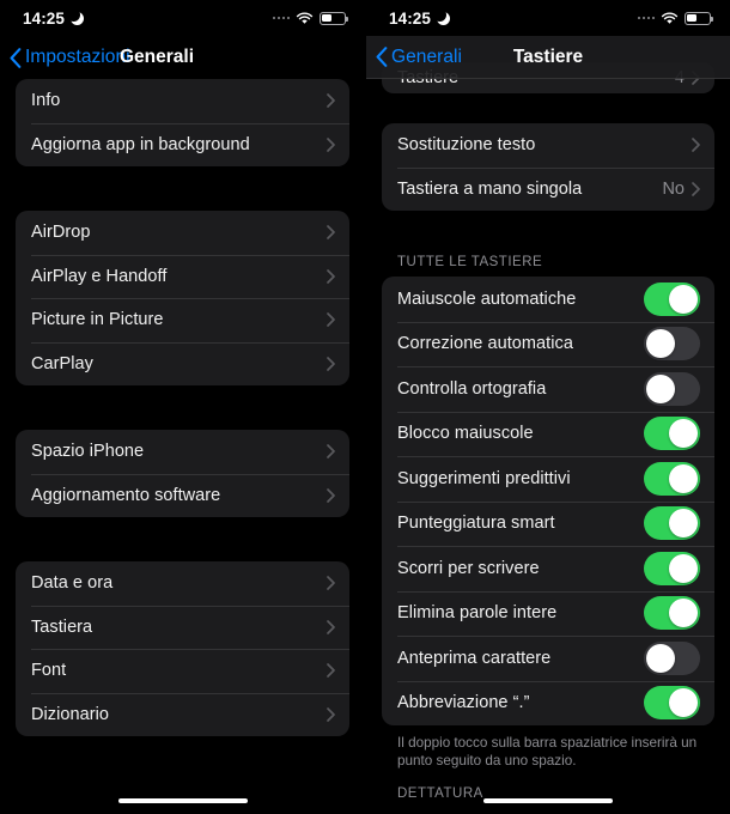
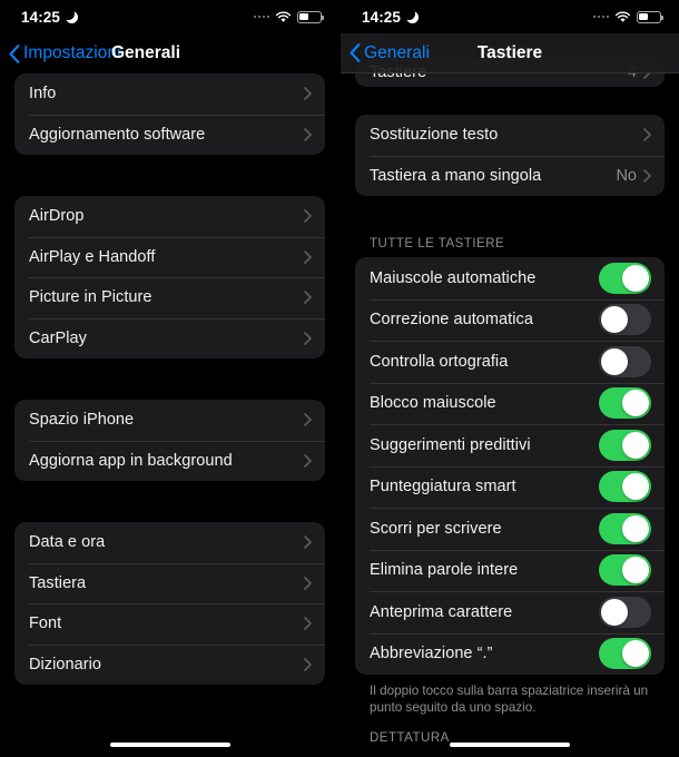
  14:25
  Impostazioni
  Generali
  Info
- Aggiorna app in background
+ Aggiornamento software
  AirDrop
  AirPlay e Handoff
  Picture in Picture
  CarPlay
  Spazio iPhone
- Aggiornamento software
+ Aggiorna app in background
  Data e ora
  Tastiera
  Font
  Dizionario
  14:25
  Generali
  Tastiere
  Sostituzione testo
  Tastiera a mano singola
  No
  TUTTE LE TASTIERE
  Maiuscole automatiche
  Correzione automatica
  Controlla ortografia
  Blocco maiuscole
  Suggerimenti predittivi
  Punteggiatura smart
  Scorri per scrivere
  Elimina parole intere
  Anteprima carattere
  Abbreviazione “.”
  Il doppio tocco sulla barra spaziatrice inserirà un punto seguito da uno spazio.
  DETTATURA
